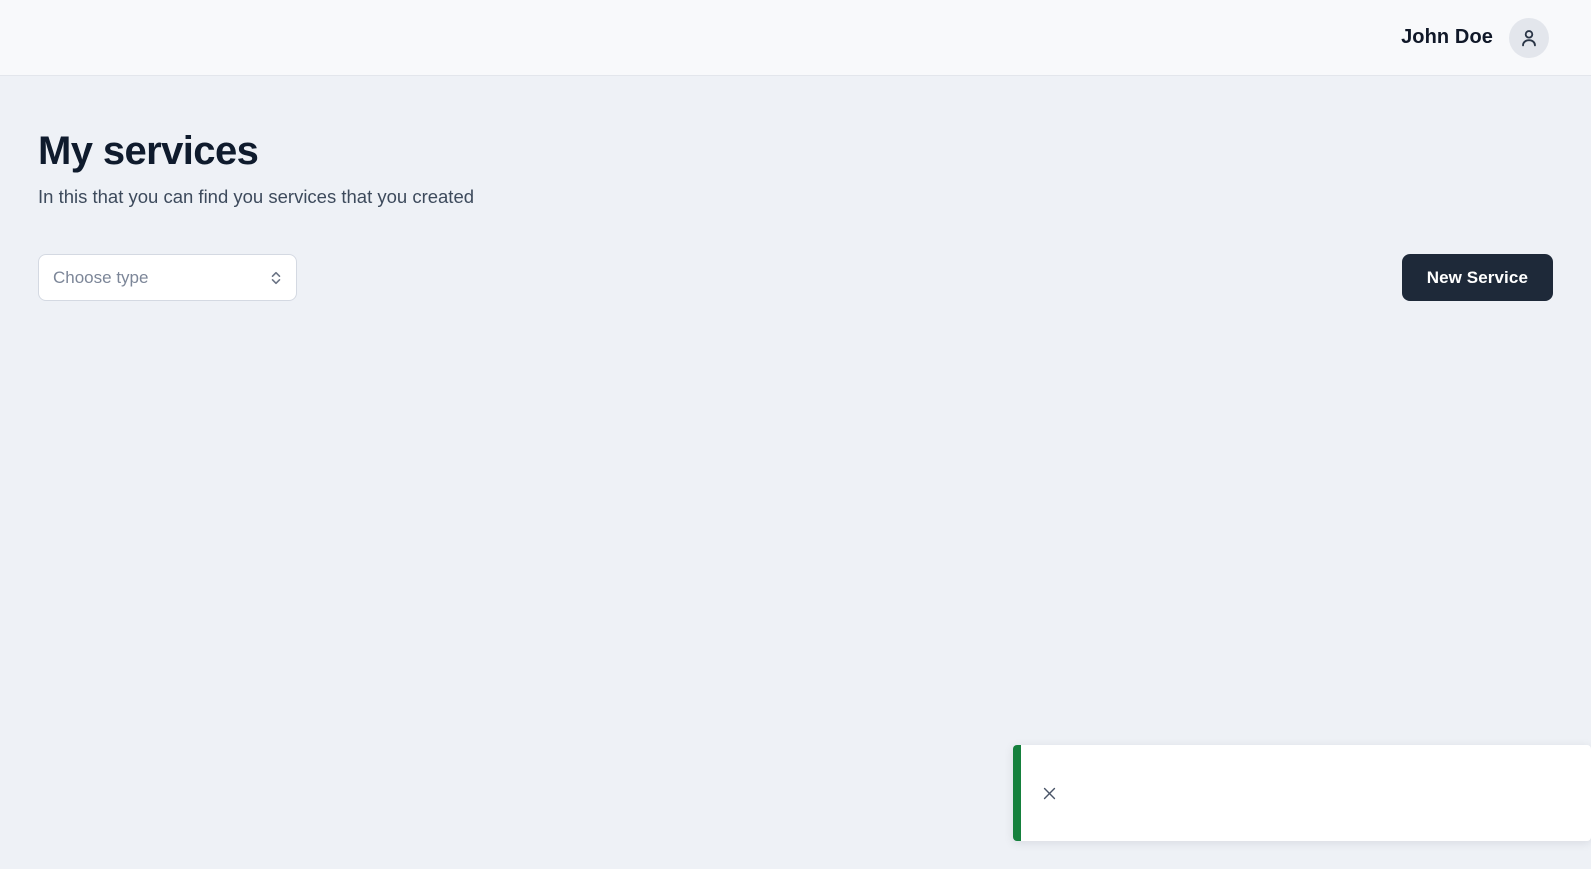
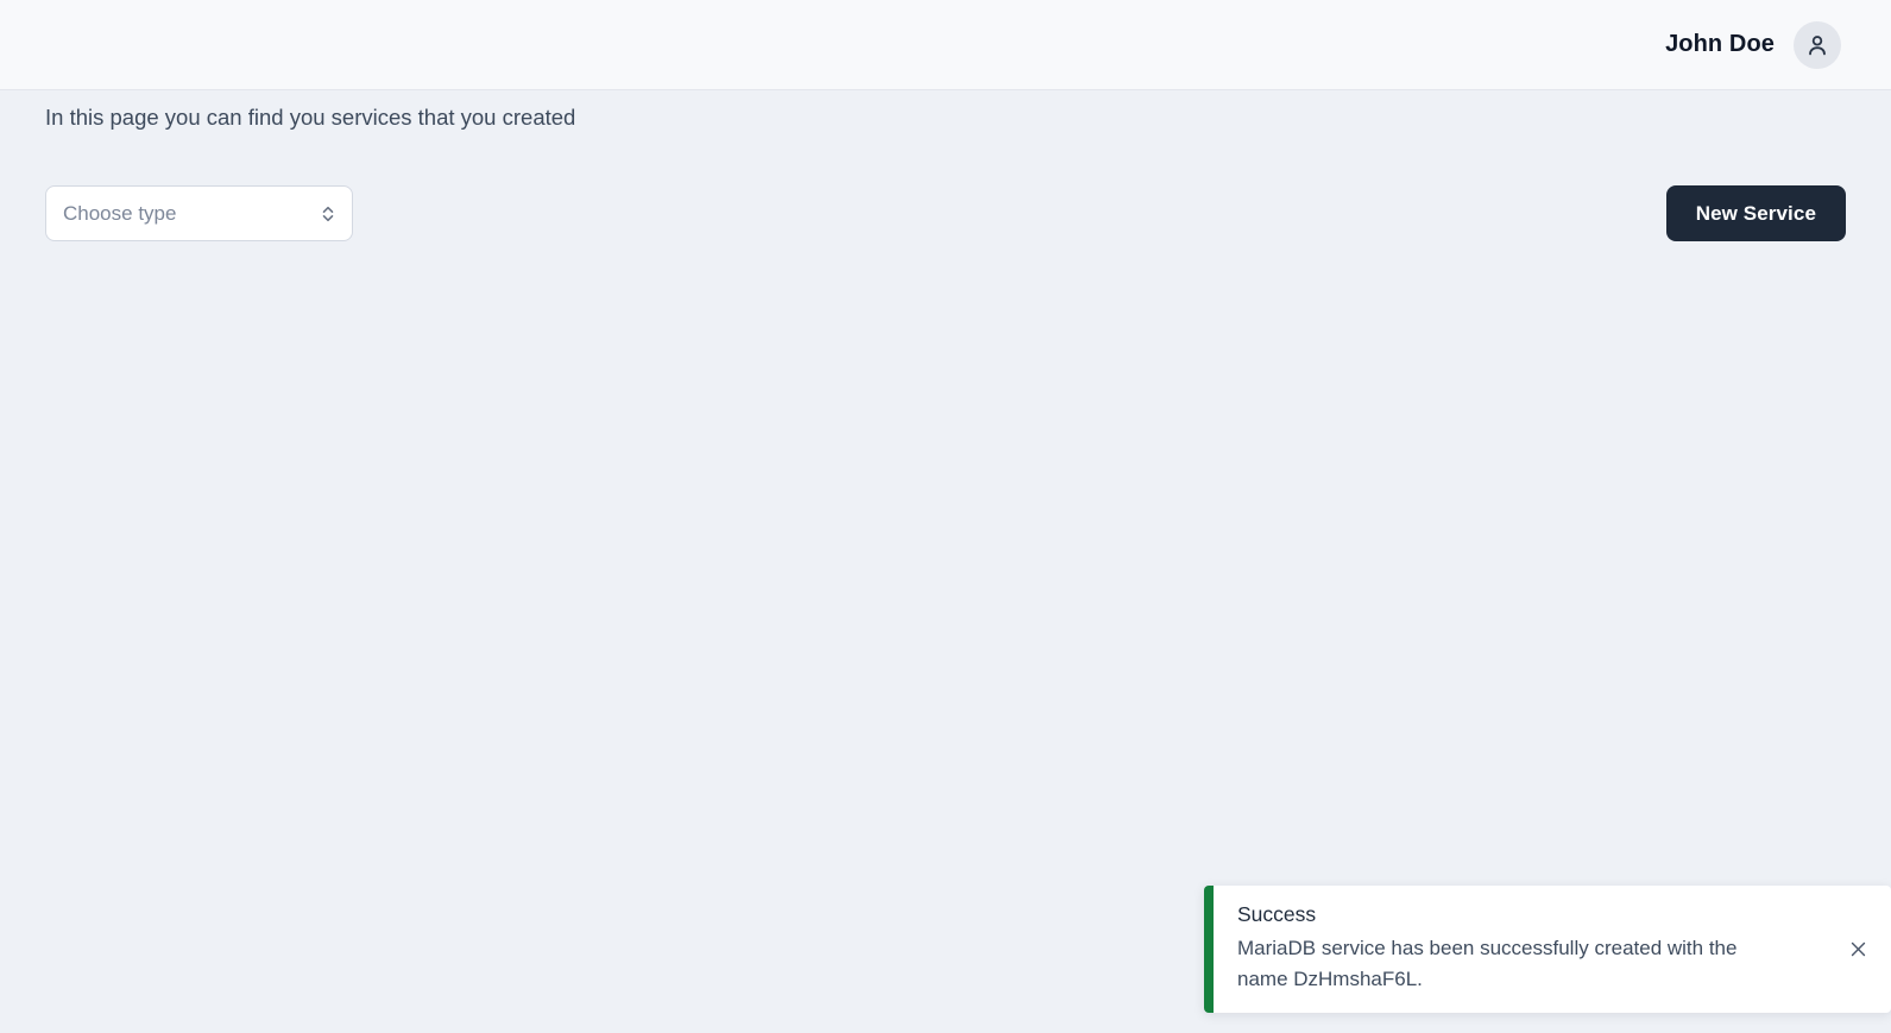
  John Doe
- My services
- In this that you can find you services that you created
+ In this page you can find you services that you created
  Choose type
  New Service
+ Success
+ MariaDB service has been successfully created with the name DzHmshaF6L.
